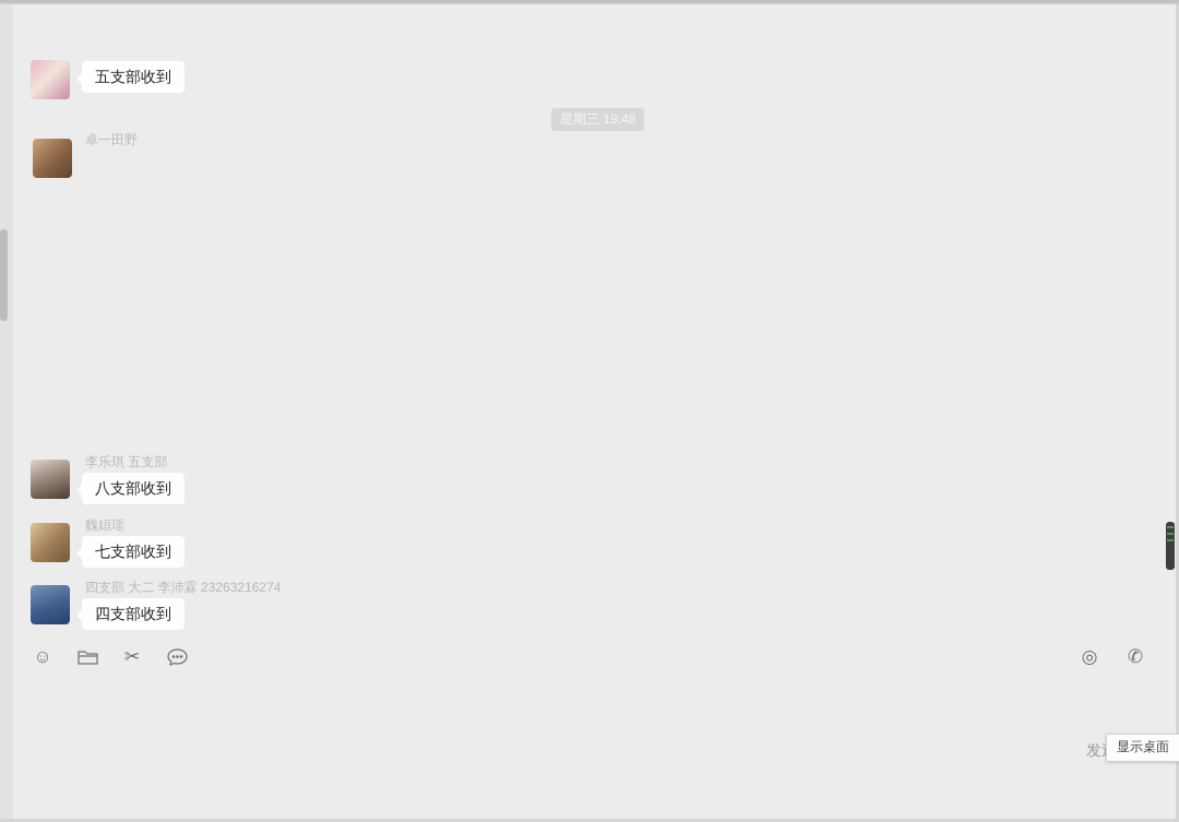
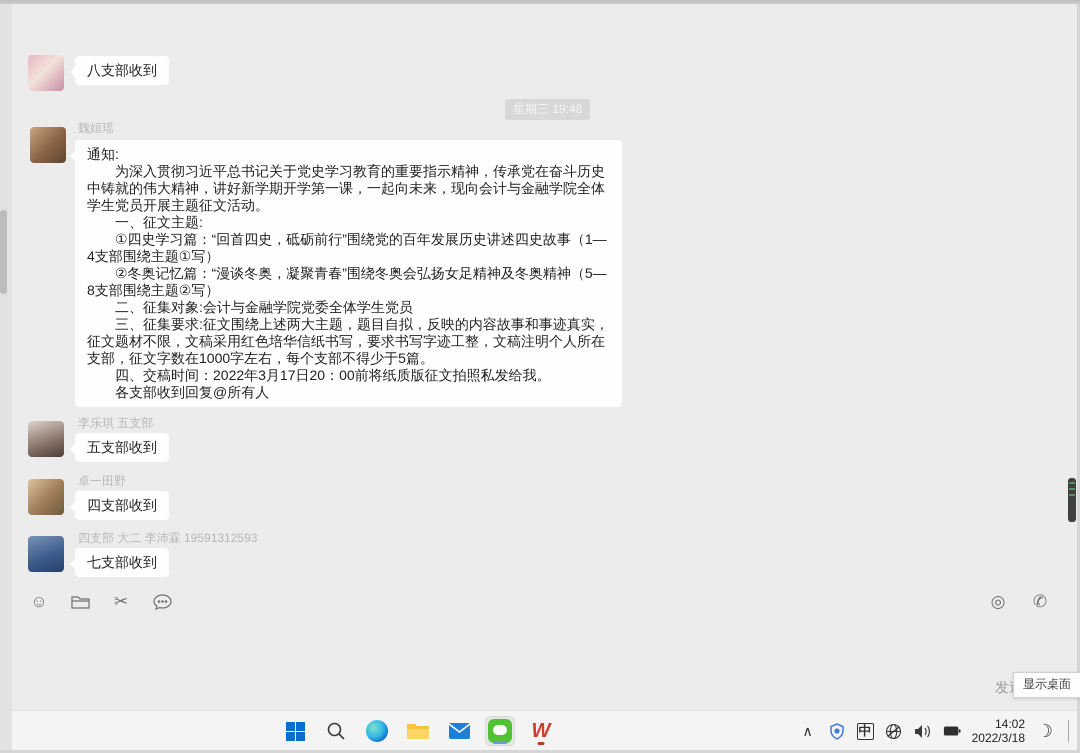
- 五支部收到
+ 八支部收到
  星期三 19:48
- 卓一田野
+ 魏姮瑶
+ 通知:
+ 为深入贯彻习近平总书记关于党史学习教育的重要指示精神，传承党在奋斗历史中铸就的伟大精神，讲好新学期开学第一课，一起向未来，现向会计与金融学院全体学生党员开展主题征文活动。
+ 一、征文主题:
+ ①四史学习篇：“回首四史，砥砺前行”围绕党的百年发展历史讲述四史故事（1—4支部围绕主题①写）
+ ②冬奥记忆篇：“漫谈冬奥，凝聚青春”围绕冬奥会弘扬女足精神及冬奥精神（5—8支部围绕主题②写）
+ 二、征集对象:会计与金融学院党委全体学生党员
+ 三、征集要求:征文围绕上述两大主题，题目自拟，反映的内容故事和事迹真实，征文题材不限，文稿采用红色培华信纸书写，要求书写字迹工整，文稿注明个人所在支部，征文字数在1000字左右，每个支部不得少于5篇。
+ 四、交稿时间：2022年3月17日20：00前将纸质版征文拍照私发给我。
+ 各支部收到回复@所有人
  李乐琪 五支部
- 八支部收到
+ 五支部收到
- 魏姮瑶
+ 卓一田野
- 七支部收到
+ 四支部收到
- 四支部 大二 李沛霖 23263216274
+ 四支部 大二 李沛霖 19591312593
- 四支部收到
+ 七支部收到
  ☺
  ✂
  ◎
  ✆
  显示桌面
+ W
+ ∧
+ 中
+ 14:02
+ 2022/3/18
+ ☽
